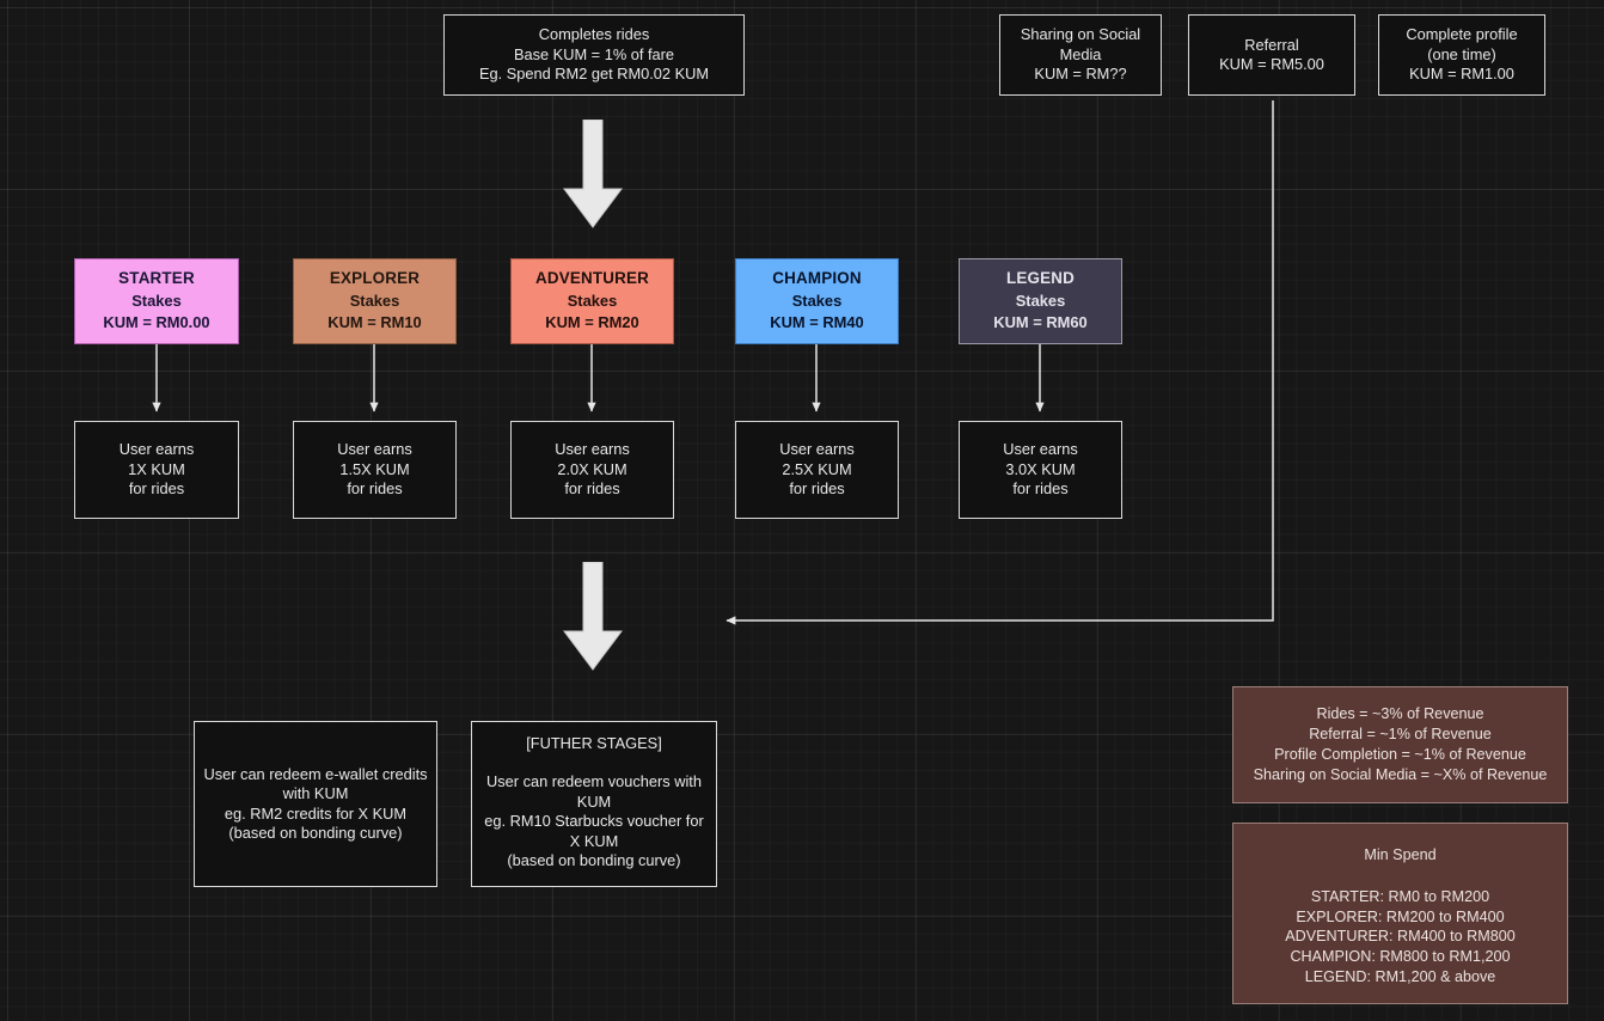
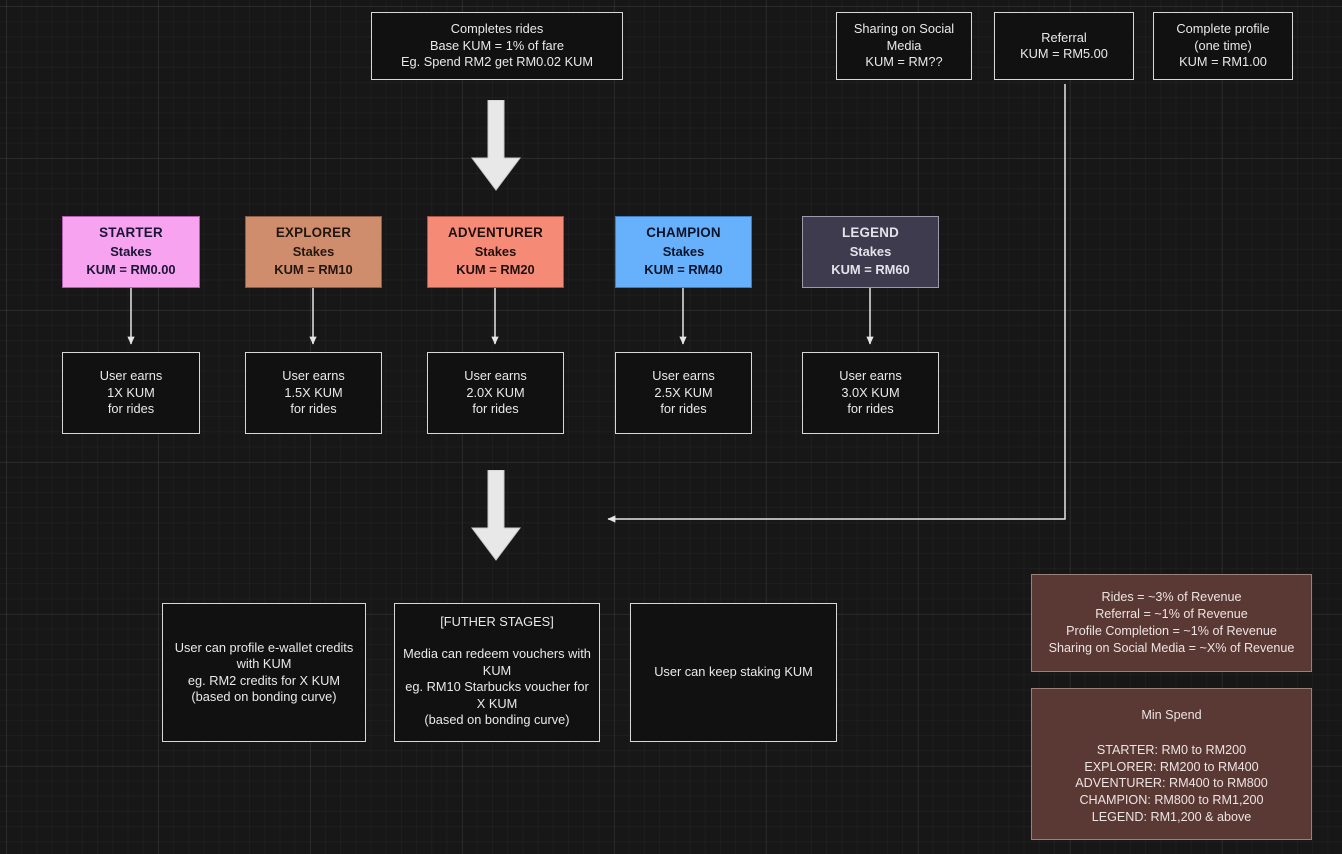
  Completes rides
  Base KUM = 1% of fare
  Eg. Spend RM2 get RM0.02 KUM
  Sharing on Social
  Media
  KUM = RM??
  Referral
  KUM = RM5.00
  Complete profile
  (one time)
  KUM = RM1.00
  STARTER
  Stakes
  KUM = RM0.00
  EXPLORER
  Stakes
  KUM = RM10
  ADVENTURER
  Stakes
  KUM = RM20
  CHAMPION
  Stakes
  KUM = RM40
  LEGEND
  Stakes
  KUM = RM60
  User earns
  1X KUM
  for rides
  User earns
  1.5X KUM
  for rides
  User earns
  2.0X KUM
  for rides
  User earns
  2.5X KUM
  for rides
  User earns
  3.0X KUM
  for rides
- User can redeem e-wallet credits
+ User can profile e-wallet credits
  with KUM
  eg. RM2 credits for X KUM
  (based on bonding curve)
  [FUTHER STAGES]
- User can redeem vouchers with
+ Media can redeem vouchers with
  KUM
  eg. RM10 Starbucks voucher for
  X KUM
  (based on bonding curve)
+ User can keep staking KUM
  Rides = ~3% of Revenue
  Referral = ~1% of Revenue
  Profile Completion = ~1% of Revenue
  Sharing on Social Media = ~X% of Revenue
  Min Spend
  STARTER: RM0 to RM200
  EXPLORER: RM200 to RM400
  ADVENTURER: RM400 to RM800
  CHAMPION: RM800 to RM1,200
  LEGEND: RM1,200 & above
